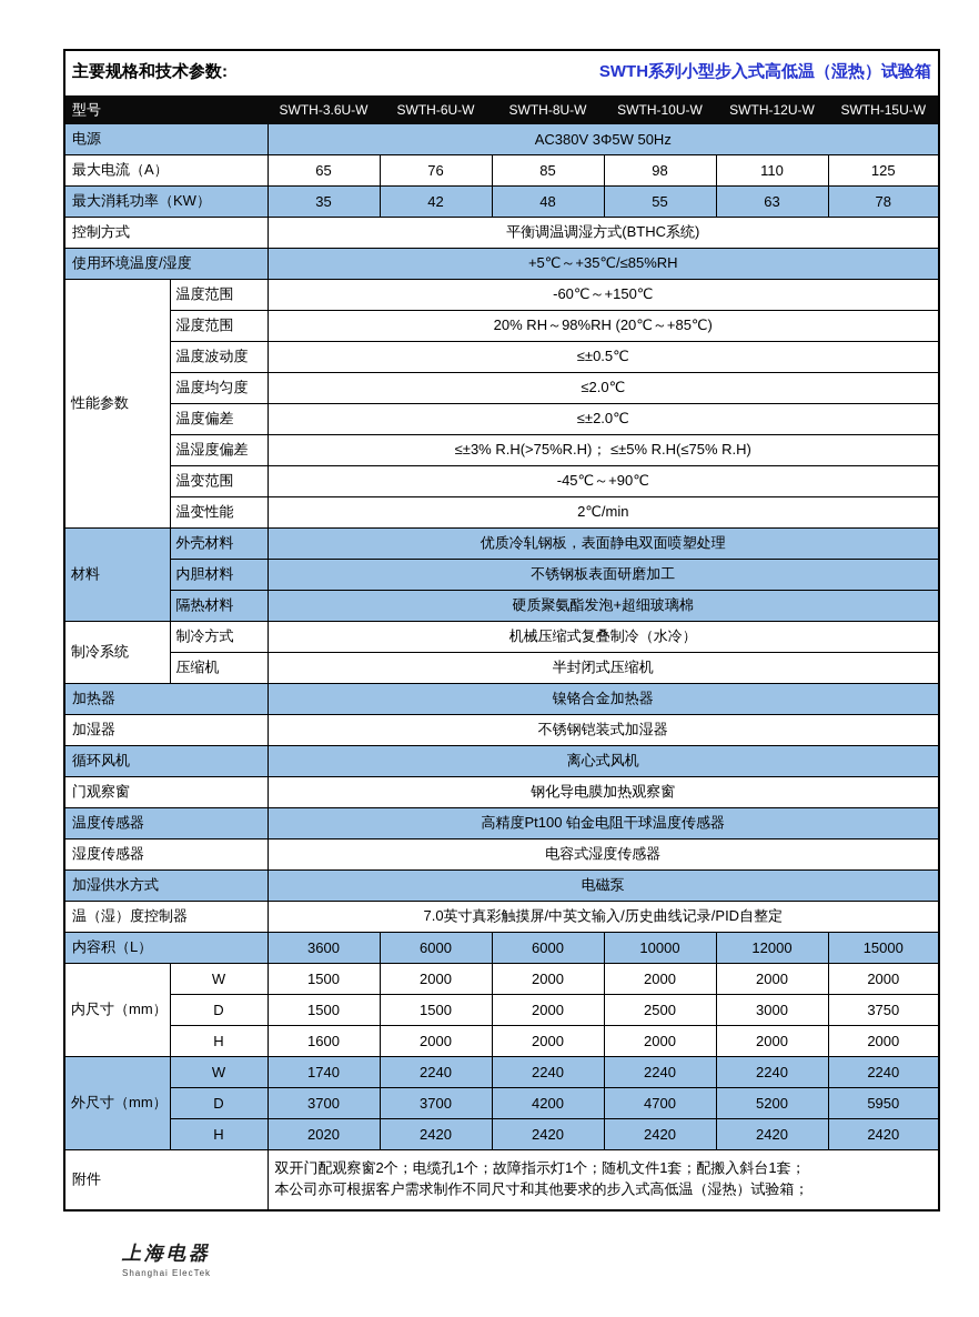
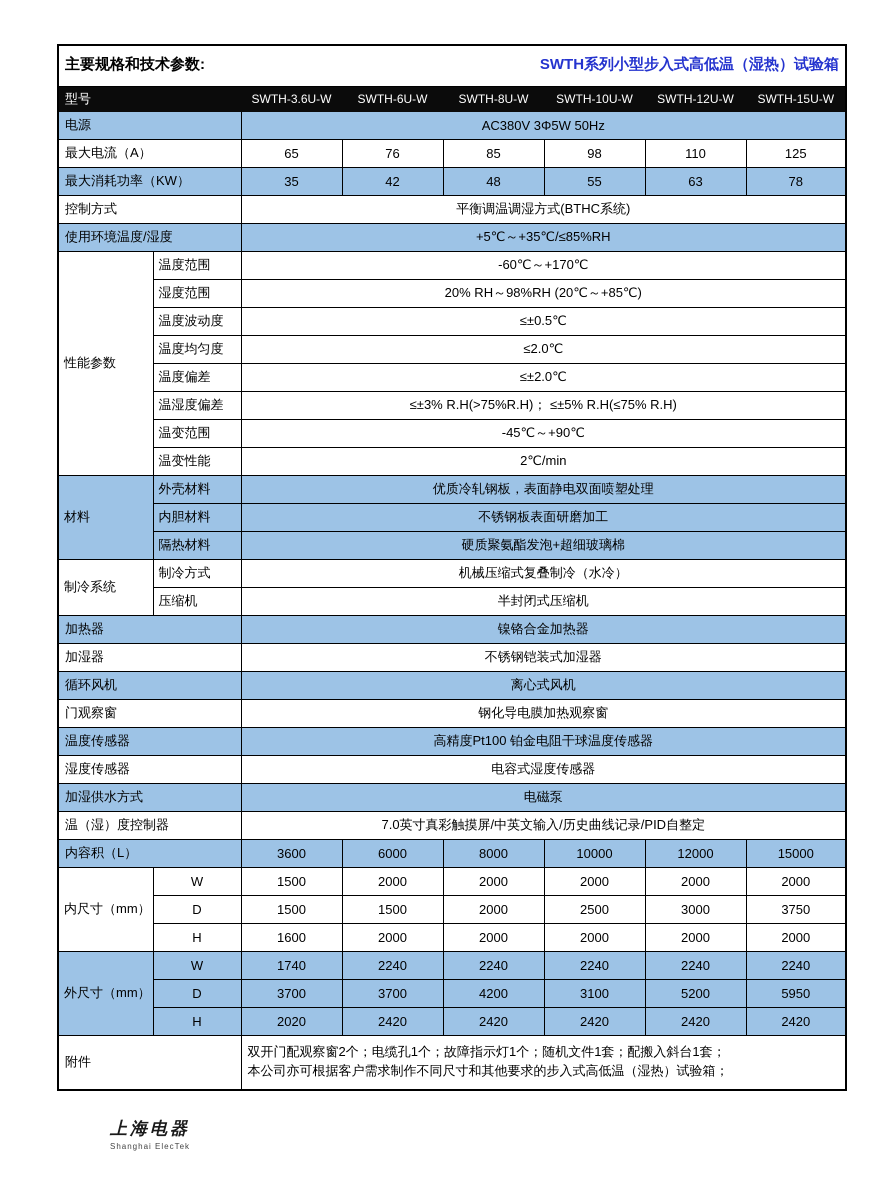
  主要规格和技术参数: SWTH系列小型步入式高低温（湿热）试验箱
  型号	SWTH-3.6U-W	SWTH-6U-W	SWTH-8U-W	SWTH-10U-W	SWTH-12U-W	SWTH-15U-W
  电源	AC380V 3Φ5W 50Hz
  最大电流（A）	65	76	85	98	110	125
  最大消耗功率（KW）	35	42	48	55	63	78
  控制方式	平衡调温调湿方式(BTHC系统)
  使用环境温度/湿度	+5℃～+35℃/≤85%RH
- 性能参数	温度范围	-60℃～+150℃
+ 性能参数	温度范围	-60℃～+170℃
  湿度范围	20% RH～98%RH (20℃～+85℃)
  温度波动度	≤±0.5℃
  温度均匀度	≤2.0℃
  温度偏差	≤±2.0℃
  温湿度偏差	≤±3% R.H(>75%R.H)； ≤±5% R.H(≤75% R.H)
  温变范围	-45℃～+90℃
  温变性能	2℃/min
  材料	外壳材料	优质冷轧钢板，表面静电双面喷塑处理
  内胆材料	不锈钢板表面研磨加工
  隔热材料	硬质聚氨酯发泡+超细玻璃棉
  制冷系统	制冷方式	机械压缩式复叠制冷（水冷）
  压缩机	半封闭式压缩机
  加热器	镍铬合金加热器
  加湿器	不锈钢铠装式加湿器
  循环风机	离心式风机
  门观察窗	钢化导电膜加热观察窗
  温度传感器	高精度Pt100 铂金电阻干球温度传感器
  湿度传感器	电容式湿度传感器
  加湿供水方式	电磁泵
  温（湿）度控制器	7.0英寸真彩触摸屏/中英文输入/历史曲线记录/PID自整定
- 内容积（L）	3600	6000	6000	10000	12000	15000
+ 内容积（L）	3600	6000	8000	10000	12000	15000
  内尺寸（mm）	W	1500	2000	2000	2000	2000	2000
  D	1500	1500	2000	2500	3000	3750
  H	1600	2000	2000	2000	2000	2000
  外尺寸（mm）	W	1740	2240	2240	2240	2240	2240
- D	3700	3700	4200	4700	5200	5950
+ D	3700	3700	4200	3100	5200	5950
  H	2020	2420	2420	2420	2420	2420
  附件	双开门配观察窗2个；电缆孔1个；故障指示灯1个；随机文件1套；配搬入斜台1套； 本公司亦可根据客户需求制作不同尺寸和其他要求的步入式高低温（湿热）试验箱；
  上海电器
  Shanghai ElecTek
